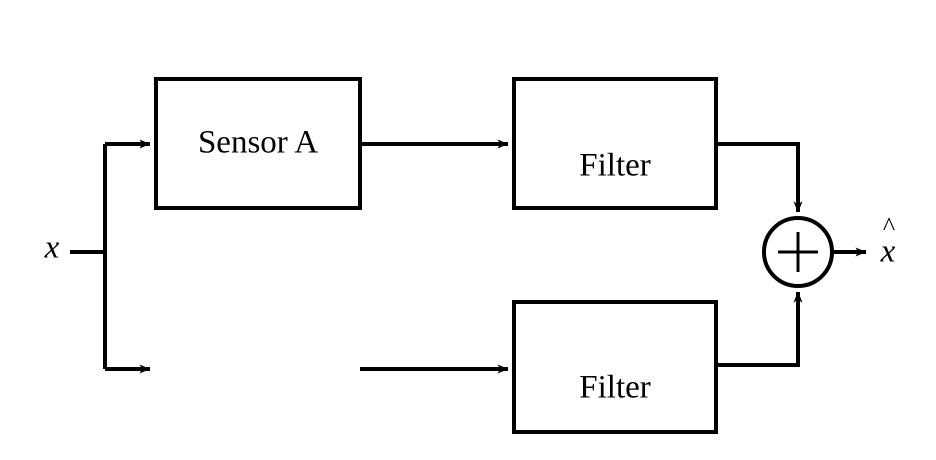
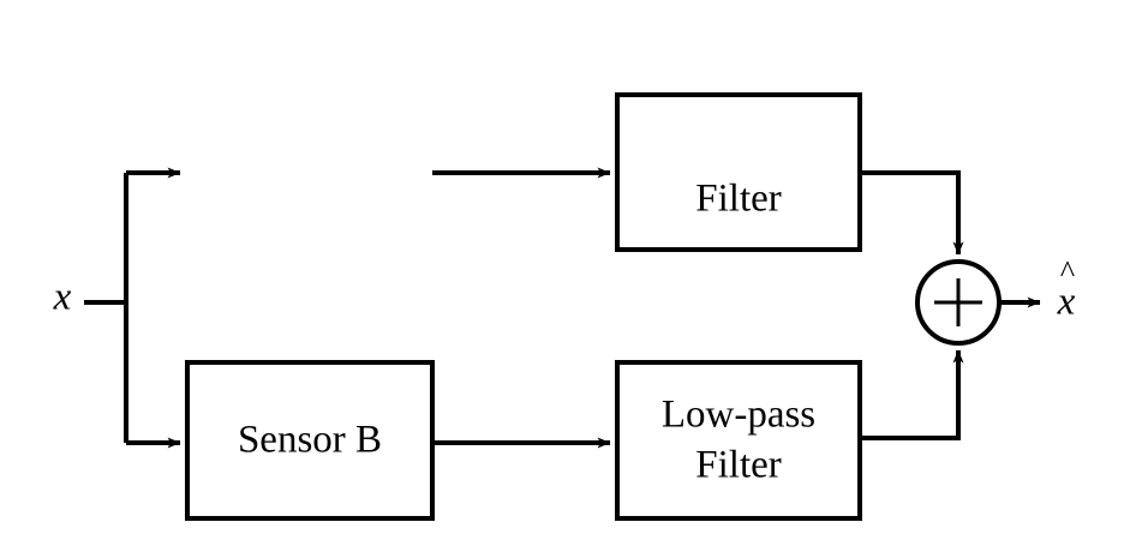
- Sensor A
  Filter
+ Sensor B
+ Low-pass
  Filter
  x
  ^
  x
